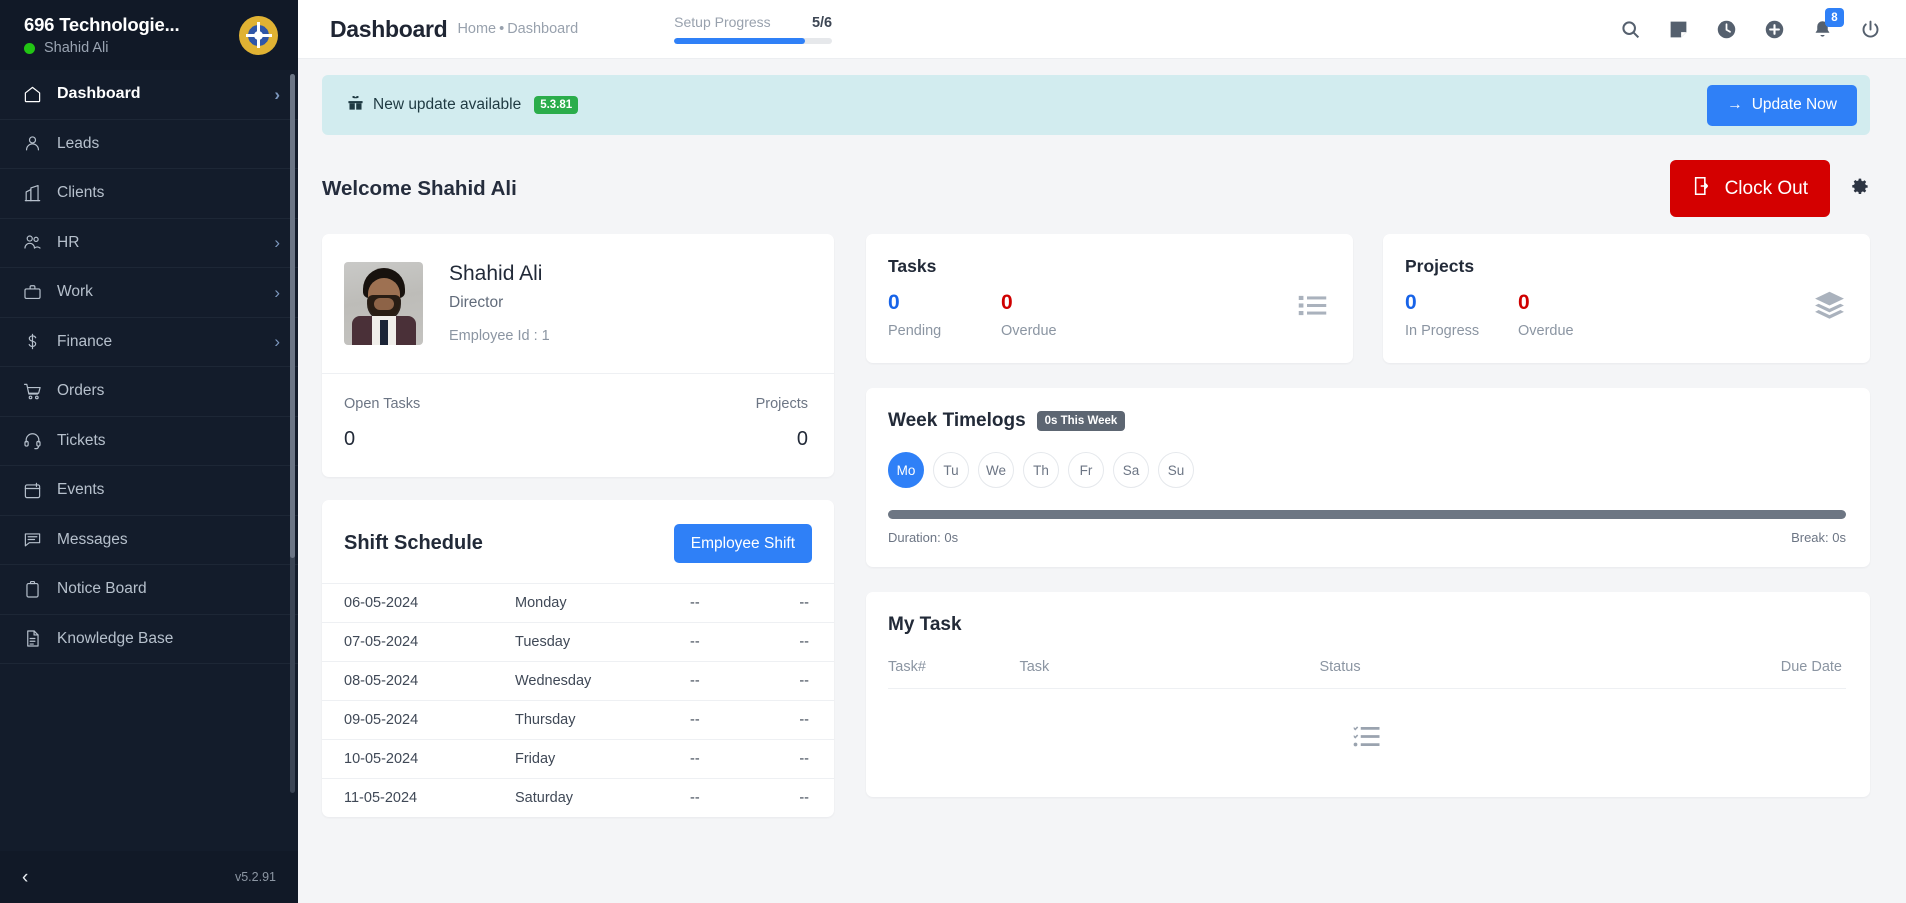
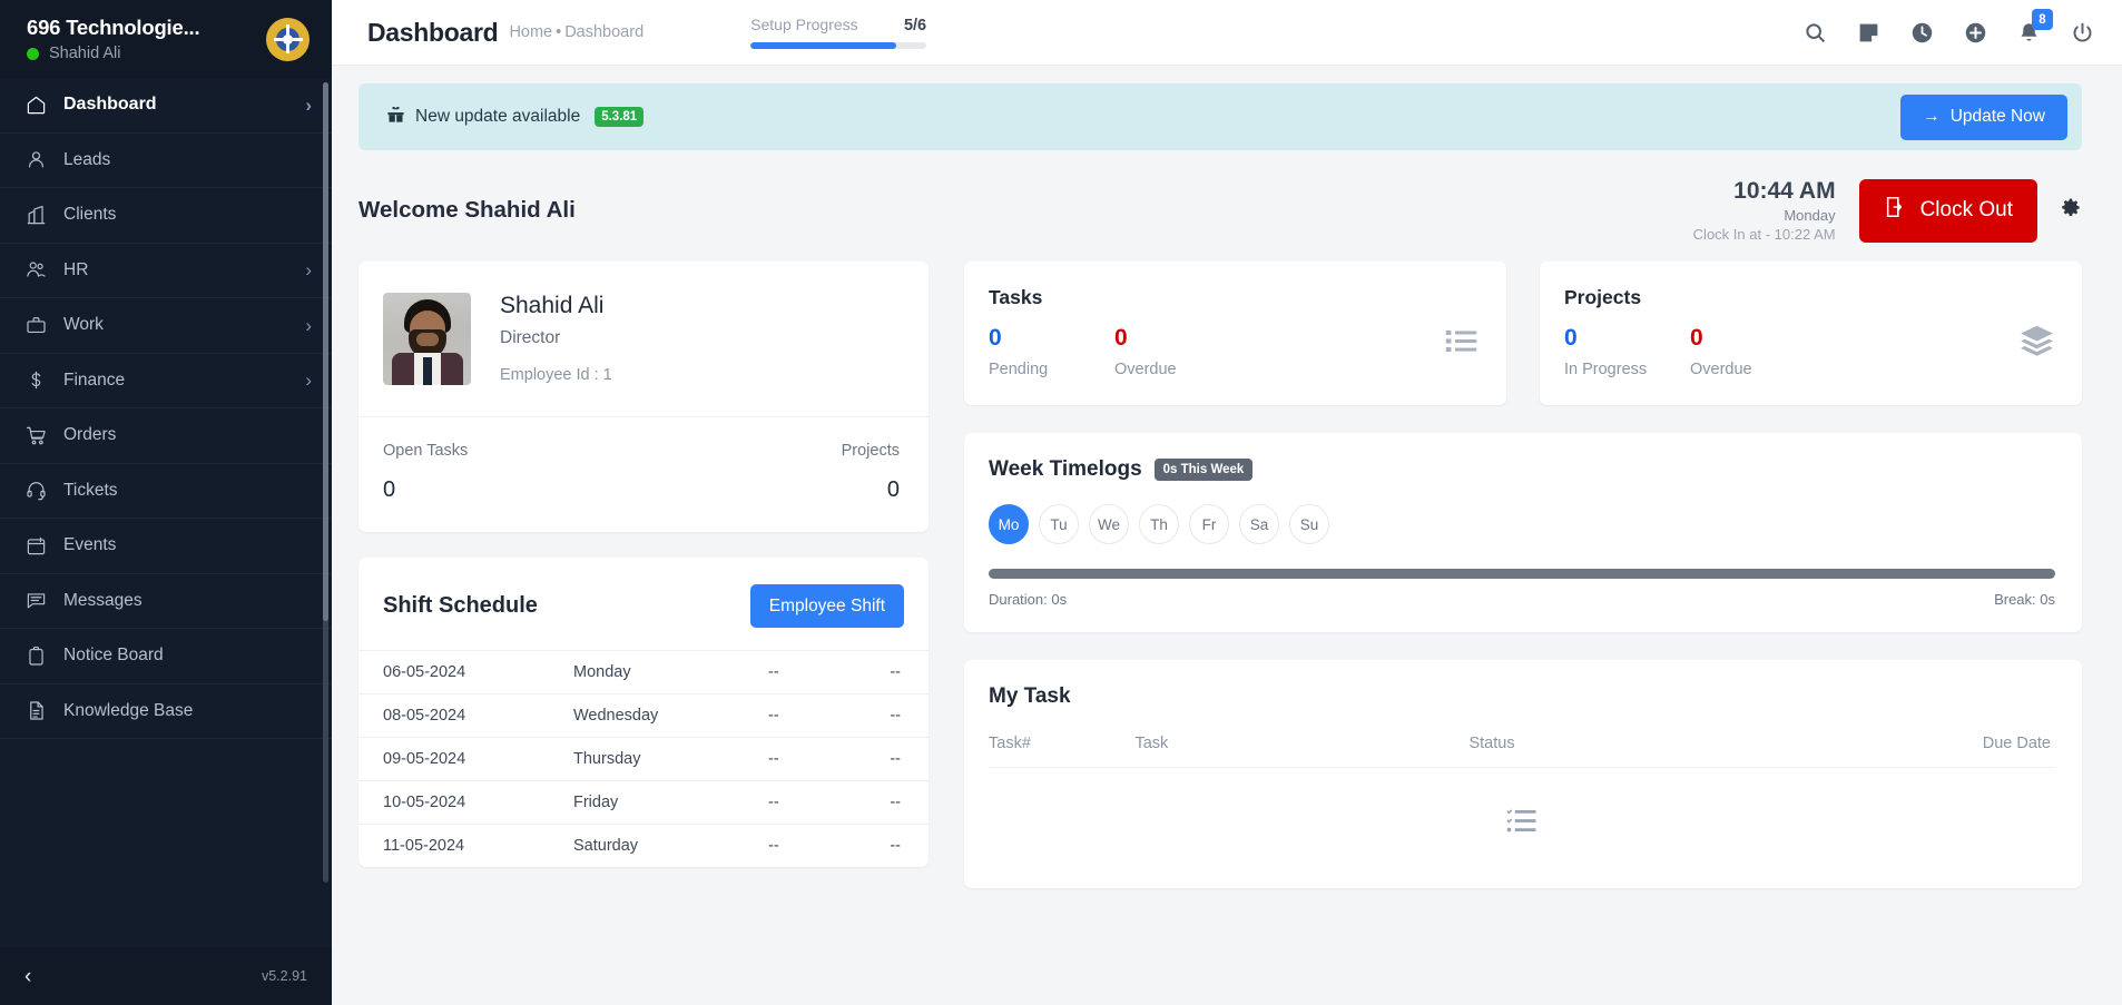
  696 Technologie...
  Shahid Ali
  Dashboard
  ›
  Leads
  Clients
  HR
  ›
  Work
  ›
  Finance
  ›
  Orders
  Tickets
  Events
  Messages
  Notice Board
  Knowledge Base
  ‹
  v5.2.91
  Dashboard
  Home • Dashboard
  Setup Progress
  5/6
  8
  New update available
  5.3.81
  →
  Update Now
  Welcome Shahid Ali
+ 10:44 AM
+ Monday
+ Clock In at - 10:22 AM
  Clock Out
  Shahid Ali
  Director
  Employee Id : 1
  Open Tasks
  0
  Projects
  0
  Shift Schedule
  Employee Shift
  06-05-2024	Monday	--	--
- 07-05-2024	Tuesday	--	--
  08-05-2024	Wednesday	--	--
  09-05-2024	Thursday	--	--
  10-05-2024	Friday	--	--
  11-05-2024	Saturday	--	--
  Tasks
  0
  Pending
  0
  Overdue
  Projects
  0
  In Progress
  0
  Overdue
  Week Timelogs
  0s This Week
  Mo
  Tu
  We
  Th
  Fr
  Sa
  Su
  Duration: 0s
  Break: 0s
  My Task
  Task#	Task	Status	Due Date
